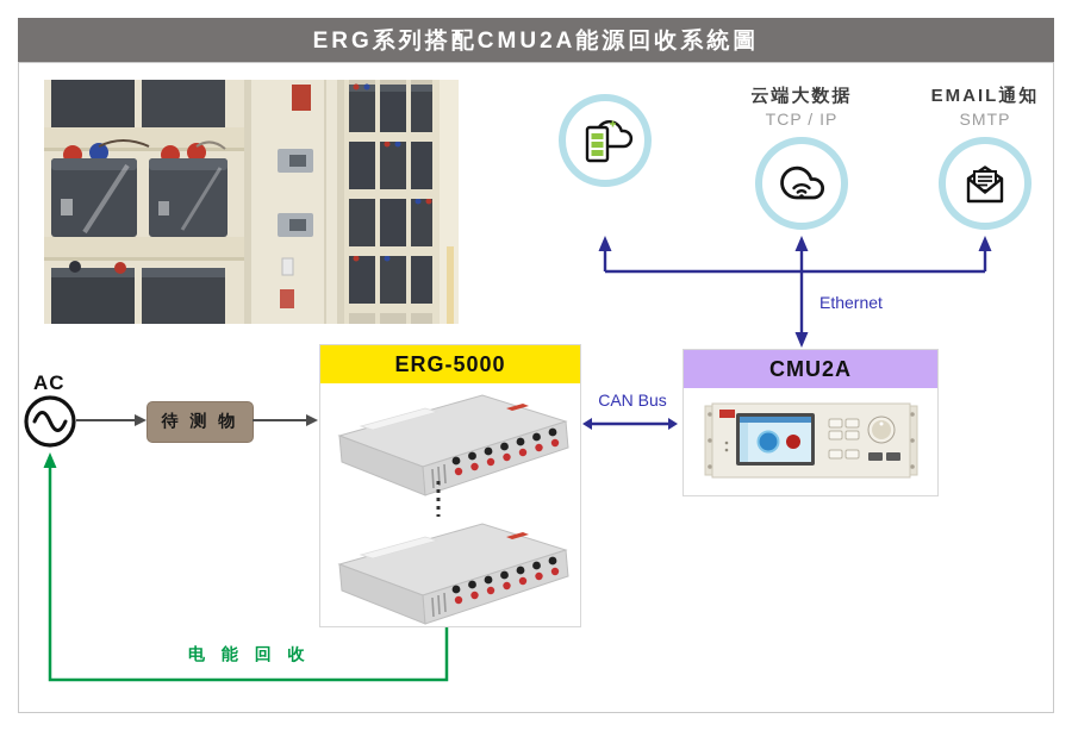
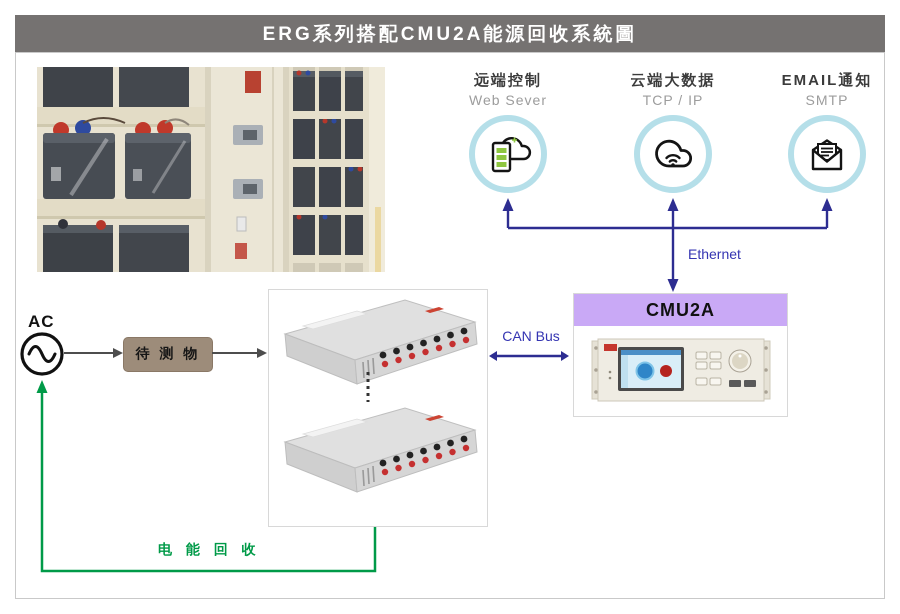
  ERG系列搭配CMU2A能源回收系統圖
+ 远端控制
+ Web Sever
  云端大数据
  TCP / IP
  EMAIL通知
  SMTP
- ERG-5000
  CMU2A
  待 测 物
  Ethernet
  CAN Bus
  电 能 回 收
  AC
